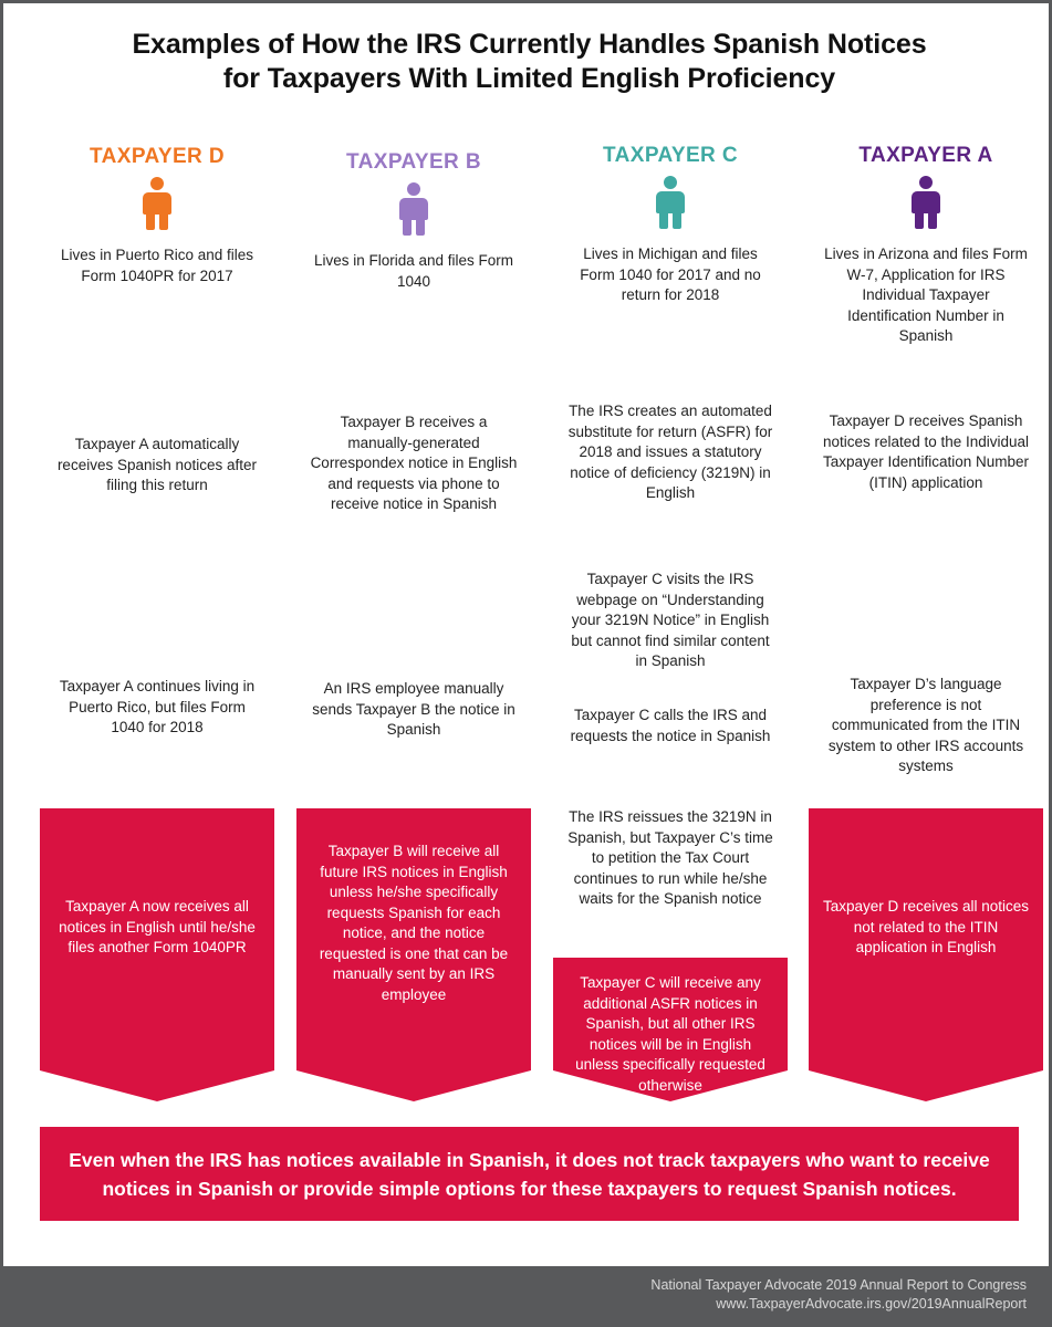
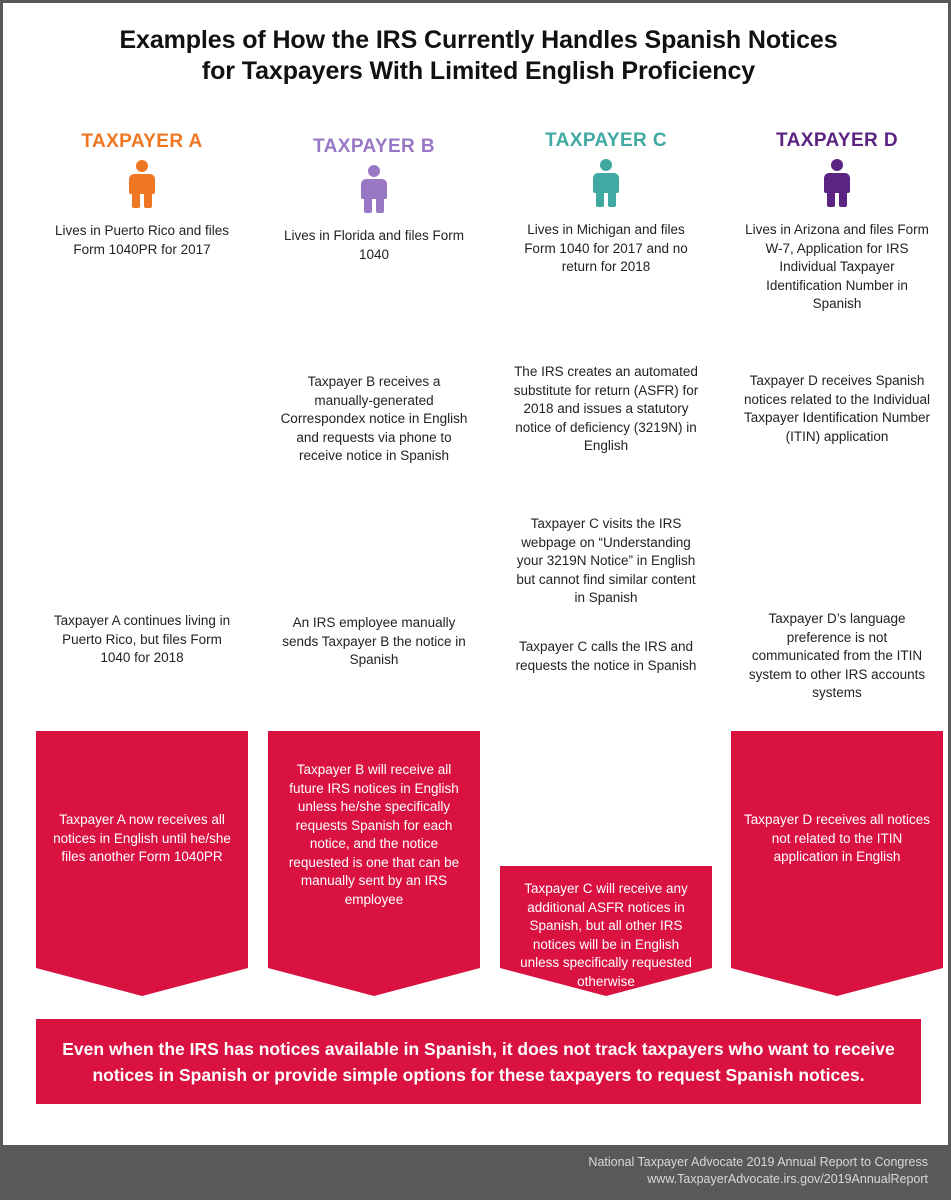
  Examples of How the IRS Currently Handles Spanish Notices
  for Taxpayers With Limited English Proficiency
- TAXPAYER D
+ TAXPAYER A
  Lives in Puerto Rico and files Form 1040PR for 2017
- Taxpayer A automatically receives Spanish notices after filing this return
  Taxpayer A continues living in Puerto Rico, but files Form 1040 for 2018
  Taxpayer A now receives all notices in English until he/she files another Form 1040PR
  TAXPAYER B
  Lives in Florida and files Form 1040
  Taxpayer B receives a manually-generated Correspondex notice in English and requests via phone to receive notice in Spanish
  An IRS employee manually sends Taxpayer B the notice in Spanish
  Taxpayer B will receive all future IRS notices in English unless he/she specifically requests Spanish for each notice, and the notice requested is one that can be manually sent by an IRS employee
  TAXPAYER C
  Lives in Michigan and files Form 1040 for 2017 and no return for 2018
  The IRS creates an automated substitute for return (ASFR) for 2018 and issues a statutory notice of deficiency (3219N) in English
  Taxpayer C visits the IRS webpage on “Understanding your 3219N Notice” in English but cannot find similar content in Spanish
  Taxpayer C calls the IRS and requests the notice in Spanish
- The IRS reissues the 3219N in Spanish, but Taxpayer C’s time to petition the Tax Court continues to run while he/she waits for the Spanish notice
  Taxpayer C will receive any additional ASFR notices in Spanish, but all other IRS notices will be in English unless specifically requested otherwise
- TAXPAYER A
+ TAXPAYER D
  Lives in Arizona and files Form W-7, Application for IRS Individual Taxpayer Identification Number in Spanish
  Taxpayer D receives Spanish notices related to the Individual Taxpayer Identification Number (ITIN) application
  Taxpayer D’s language preference is not communicated from the ITIN system to other IRS accounts systems
  Taxpayer D receives all notices not related to the ITIN application in English
  Even when the IRS has notices available in Spanish, it does not track taxpayers who want to receive notices in Spanish or provide simple options for these taxpayers to request Spanish notices.
  National Taxpayer Advocate 2019 Annual Report to Congress
  www.TaxpayerAdvocate.irs.gov/2019AnnualReport
